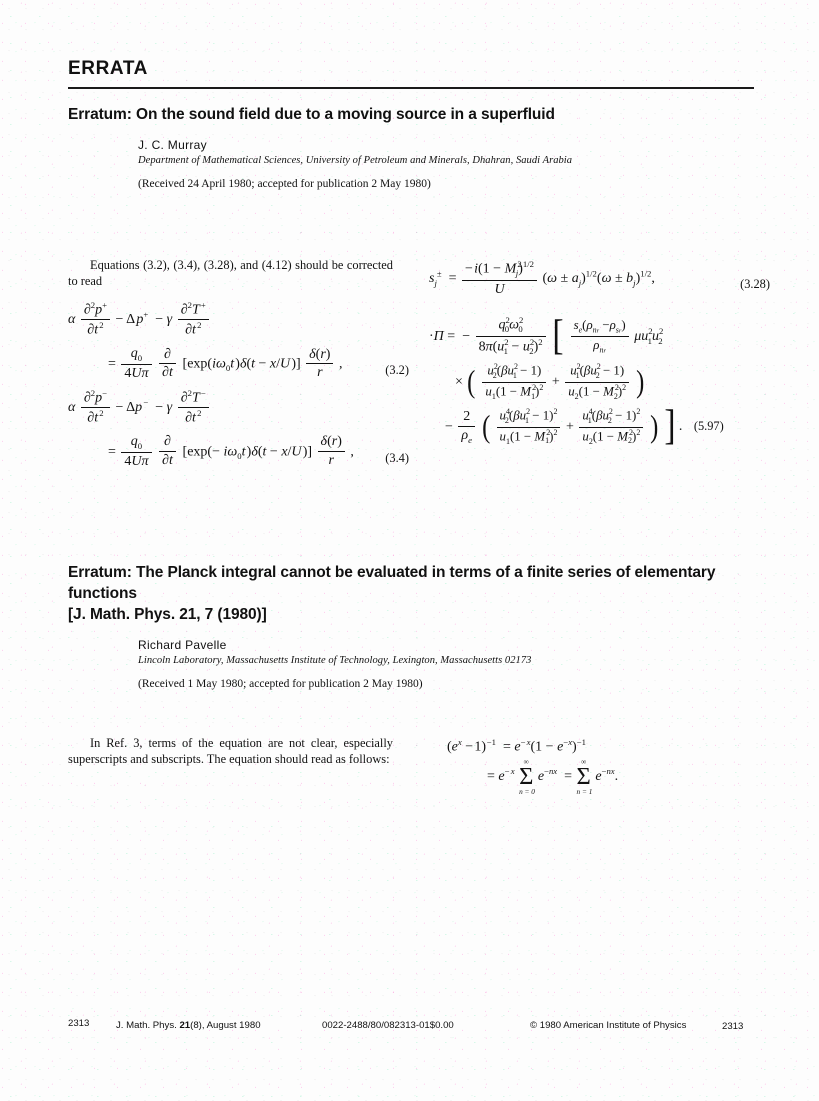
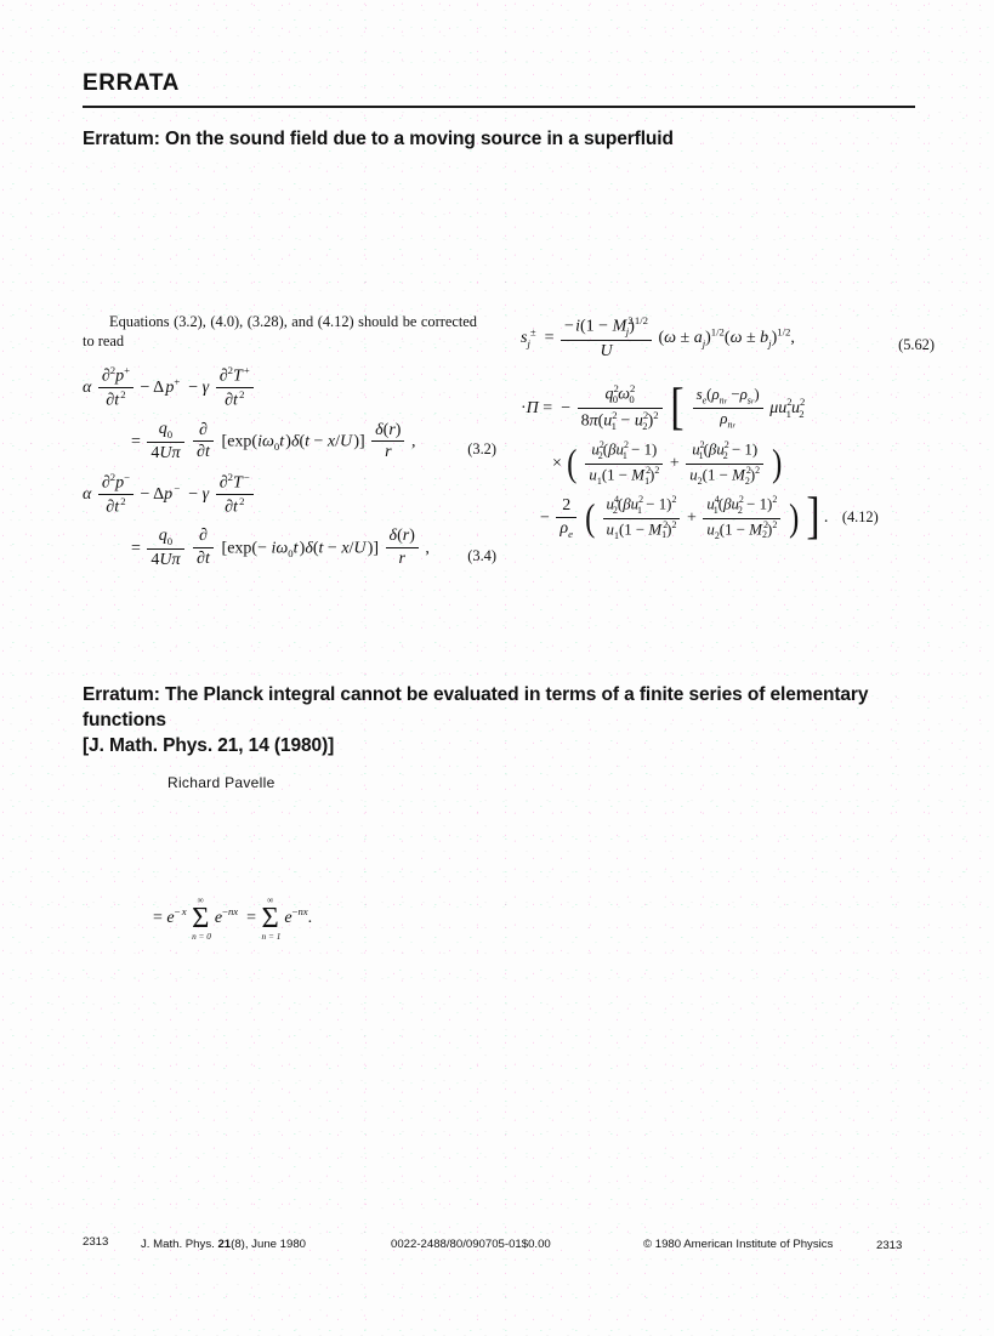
  ERRATA
  Erratum: On the sound field due to a moving source in a superfluid
- J. C. Murray
- Department of Mathematical Sciences, University of Petroleum and Minerals, Dhahran, Saudi Arabia
- (Received 24 April 1980; accepted for publication 2 May 1980)
- Equations (3.2), (3.4), (3.28), and (4.12) should be corrected to read
+ Equations (3.2), (4.0), (3.28), and (4.12) should be corrected to read
  α
  ∂2p+
  ∂t 2
  − Δ p+ − γ
  ∂2T +
  ∂t 2
  =
  q0
  4Uπ
  ∂
  ∂t
  [exp(iω0t )δ(t − x/U )]
  δ(r)
  r
  ,
  (3.2)
  α
  ∂2p−
  ∂t 2
  − Δp − − γ
  ∂2T −
  ∂t 2
  =
  q0
  4Uπ
  ∂
  ∂t
  [exp(− iω0t )δ(t − x/U )]
  δ(r)
  r
  ,
  (3.4)
  sj± =
  − i(1 − M 2j)1/2
  U
  (ω ± aj)1/2(ω ± bj)1/2,
- (3.28)
+ (5.62)
  ·Π = −
  q20ω20
  8π(u21 − u22)2
  [
  se(ρn −ρs)
  μu21u22
  × (
  u22(βu21 − 1)
  u1(1 − M 21)2
  +
  u21(βu22 − 1)
  u2(1 − M 22)2
  )
  −
  2
  ρe
  (
  u42(βu21 − 1)2
  u1(1 − M 21)2
  +
  u41(βu22 − 1)2
  u2(1 − M 22)2
- ) ] . (5.97)
+ ) ] . (4.12)
  Erratum: The Planck integral cannot be evaluated in terms of a finite series of elementary functions
- [J. Math. Phys. 21, 7 (1980)]
+ [J. Math. Phys. 21, 14 (1980)]
  Richard Pavelle
- Lincoln Laboratory, Massachusetts Institute of Technology, Lexington, Massachusetts 02173
- (Received 1 May 1980; accepted for publication 2 May 1980)
- In Ref. 3, terms of the equation are not clear, especially superscripts and subscripts. The equation should read as follows:
- (ex − 1) −1 = e− x(1 − e−x)−1
  = e− x
  ∞
  Σ
  n = 0
  e−nx =
  ∞
  Σ
  n = 1
  e−nx.
  2313
- J. Math. Phys. 21(8), August 1980
+ J. Math. Phys. 21(8), June 1980
- 0022-2488/80/082313-01$0.00
+ 0022-2488/80/090705-01$0.00
  © 1980 American Institute of Physics
  2313
